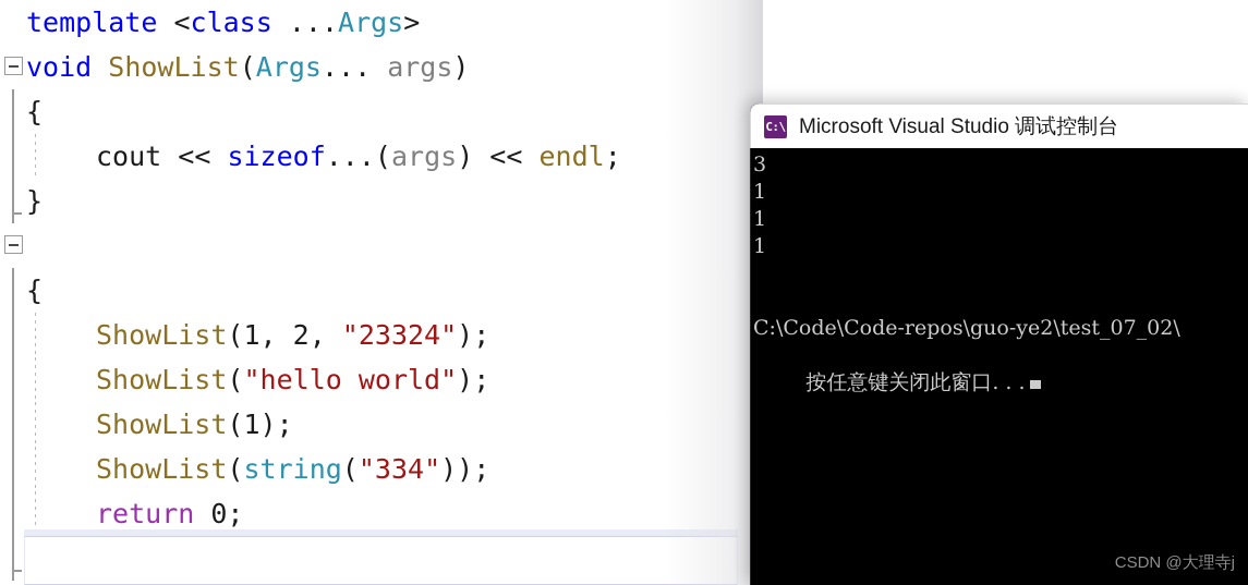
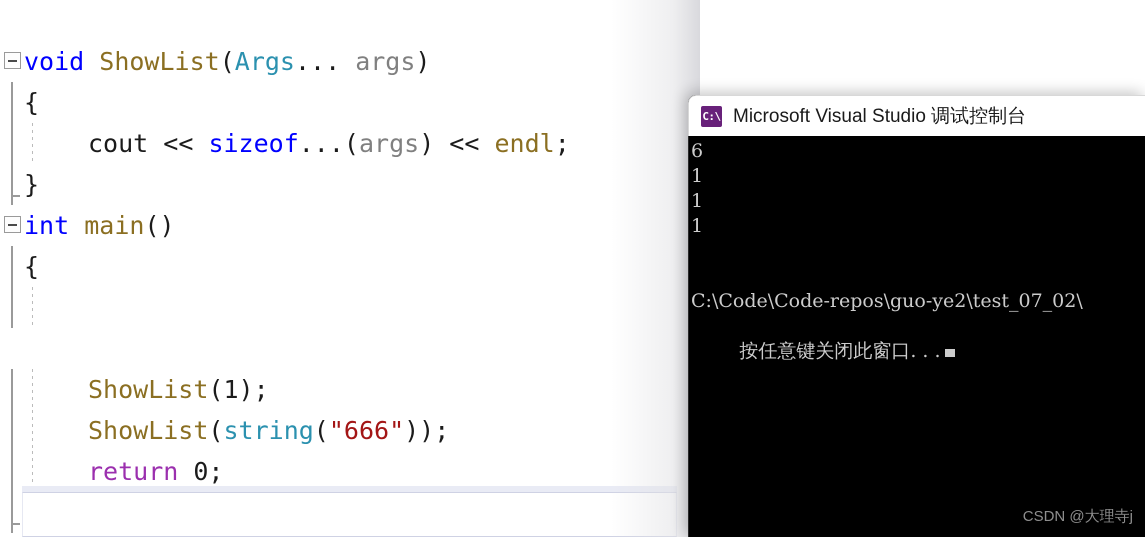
- template <class ...Args>
  void ShowList(Args... args)
  {
  cout << sizeof...(args) << endl;
  }
+ int main()
  {
- ShowList(1, 2, "23324");
- ShowList("hello world");
  ShowList(1);
- ShowList(string("334"));
+ ShowList(string("666"));
  return 0;
  C:\
  Microsoft Visual Studio 调试控制台
- 3
+ 6
  1
  1
  1
  C:\Code\Code-repos\guo-ye2\test_07_02\
  按任意键关闭此窗口. . .
  CSDN @大理寺j
